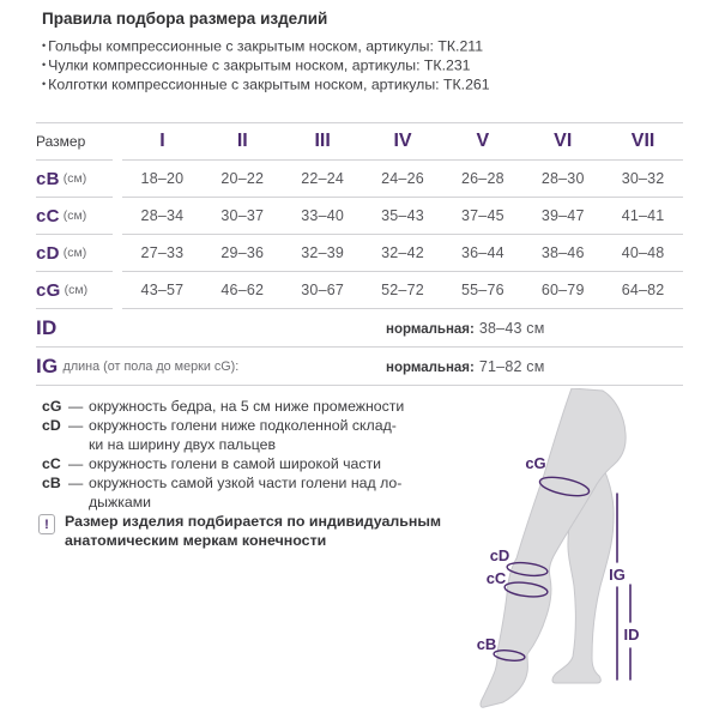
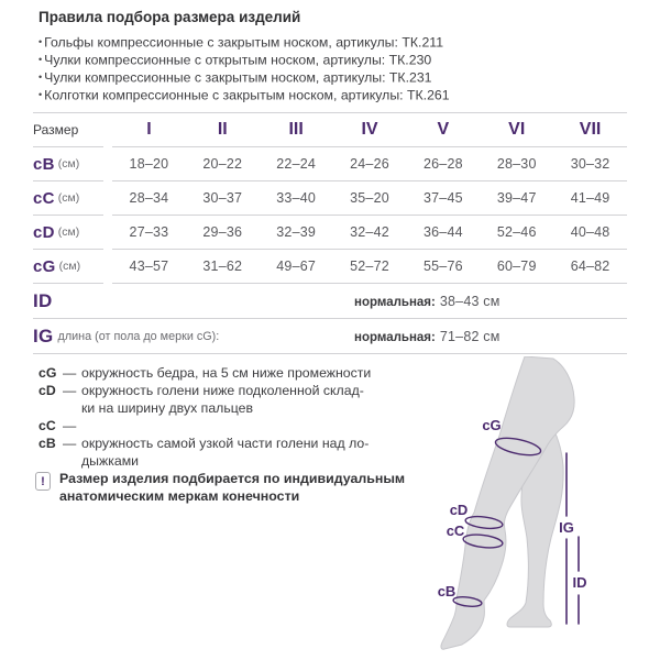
  Правила подбора размера изделий
  • Гольфы компрессионные с закрытым носком, артикулы: ТК.211
+ • Чулки компрессионные с открытым носком, артикулы: ТК.230
  • Чулки компрессионные с закрытым носком, артикулы: ТК.231
  • Колготки компрессионные с закрытым носком, артикулы: ТК.261
  Размер
  I
  II
  III
  IV
  V
  VI
  VII
  cB
  (см)
  18–20
  20–22
  22–24
  24–26
  26–28
  28–30
  30–32
  cC
  (см)
  28–34
  30–37
  33–40
- 35–43
+ 35–20
  37–45
  39–47
- 41–41
+ 41–49
  cD
  (см)
  27–33
  29–36
  32–39
  32–42
  36–44
- 38–46
+ 52–46
  40–48
  cG
  (см)
  43–57
- 46–62
+ 31–62
- 30–67
+ 49–67
  52–72
  55–76
  60–79
  64–82
  ID
  нормальная: 38–43 см
  IG
  длина (от пола до мерки cG):
  нормальная: 71–82 см
  cG
  —
  окружность бедра, на 5 см ниже промежности
  cD
  —
  окружность голени ниже подколенной склад-
  ки на ширину двух пальцев
  cC
  —
- окружность голени в самой широкой части
  cB
  —
  окружность самой узкой части голени над ло-
  дыжками
  !
  Размер изделия подбирается по индивидуальным
  анатомическим меркам конечности
  cG
  cD
  cC
  cB
  IG
  ID
